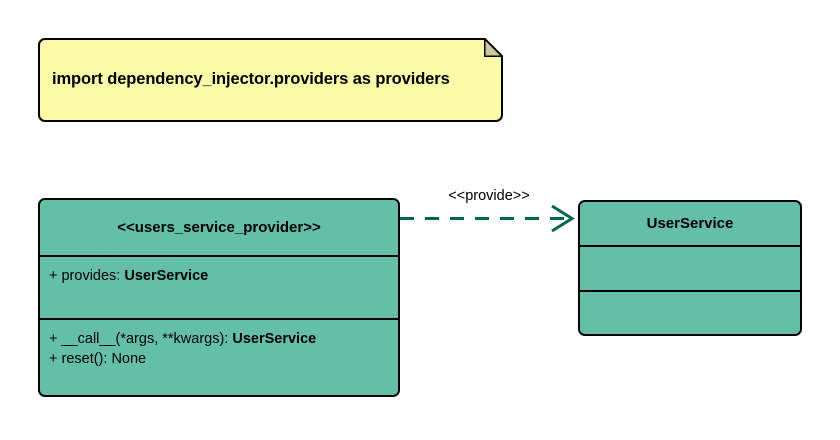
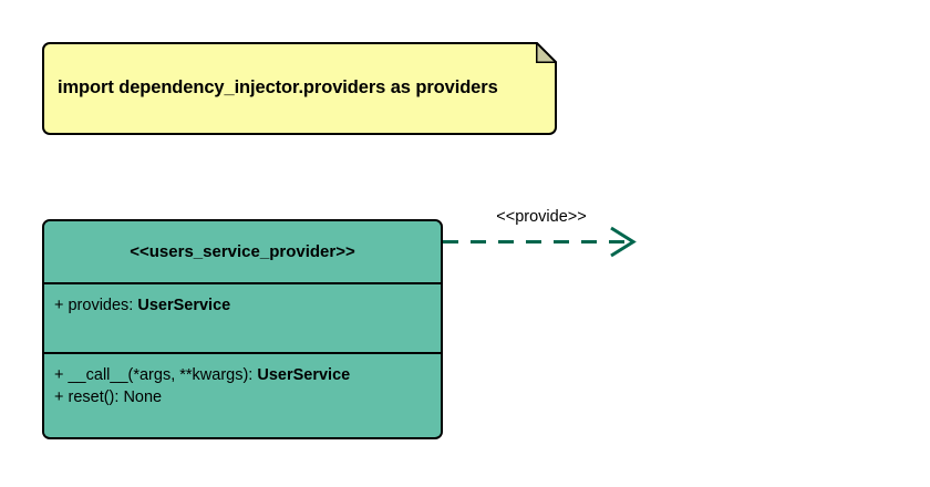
  import dependency_injector.providers as providers
  <<users_service_provider>>
  + provides: UserService
  + __call__(*args, **kwargs): UserService
  + reset(): None
- UserService
  <<provide>>
